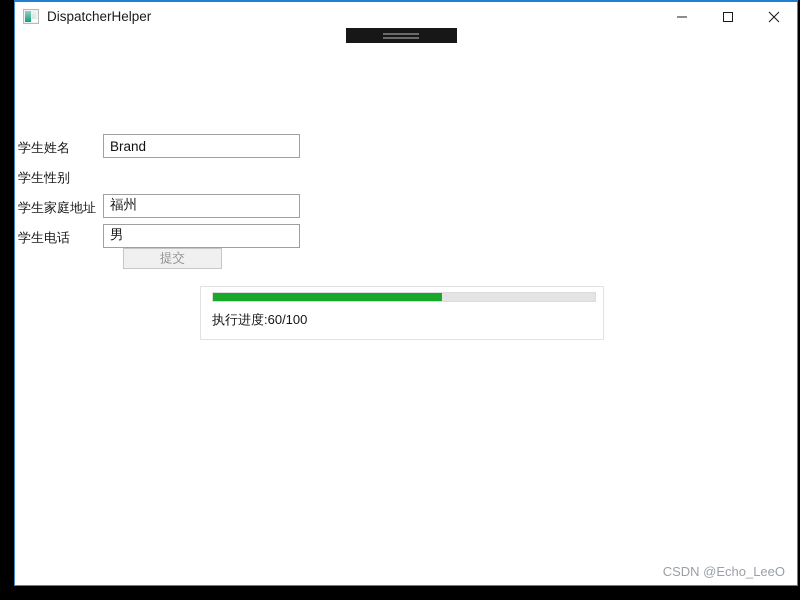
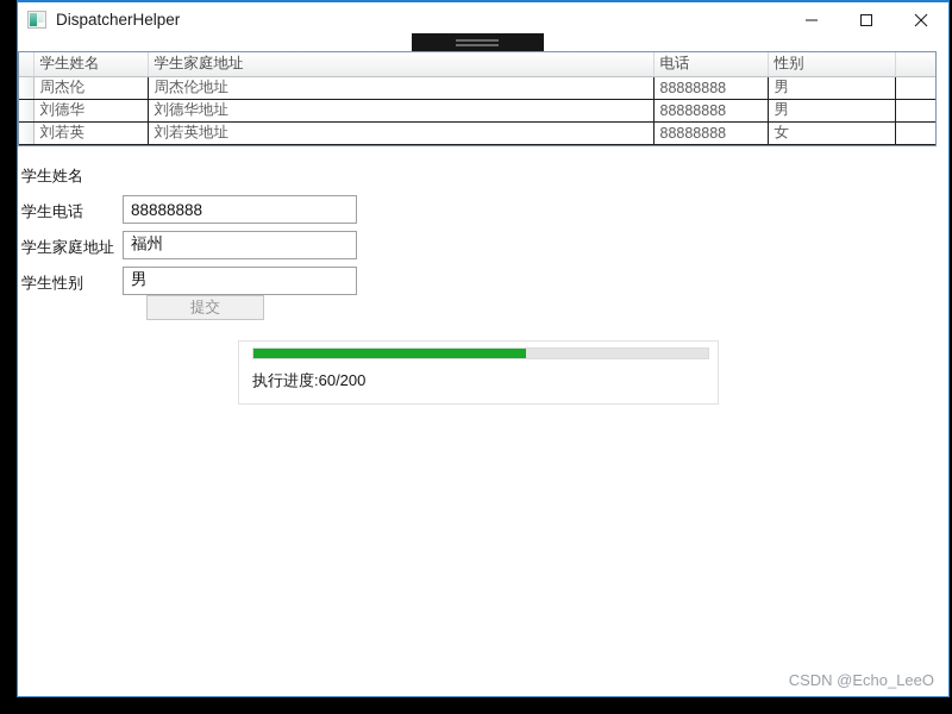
  DispatcherHelper
+ 	学生姓名	学生家庭地址	电话	性别
+ 	周杰伦	周杰伦地址	88888888	男
+ 	刘德华	刘德华地址	88888888	男
+ 	刘若英	刘若英地址	88888888	女
  学生姓名
- Brand
- 学生性别
+ 学生电话
+ 88888888
  学生家庭地址
  福州
- 学生电话
+ 学生性别
  男
  提交
- 执行进度:60/100
+ 执行进度:60/200
  CSDN @Echo_LeeO
